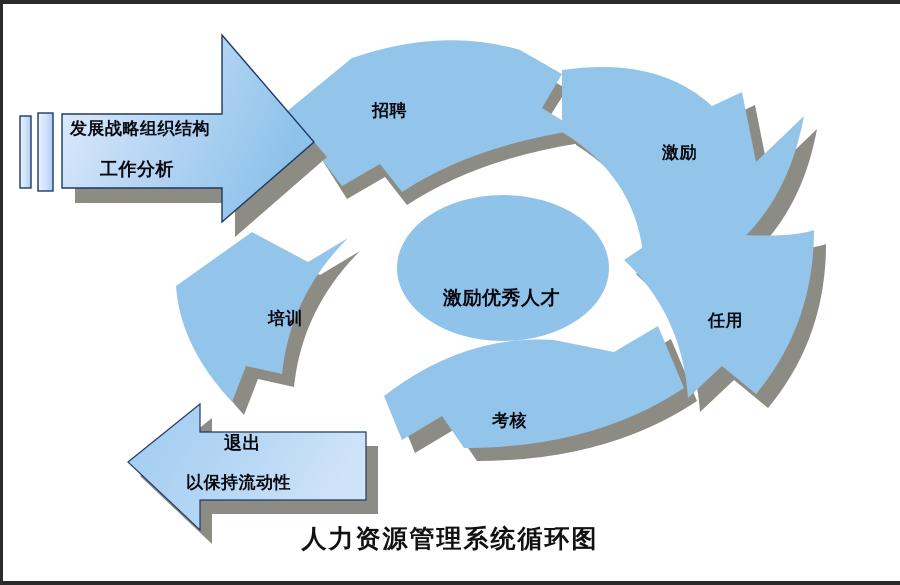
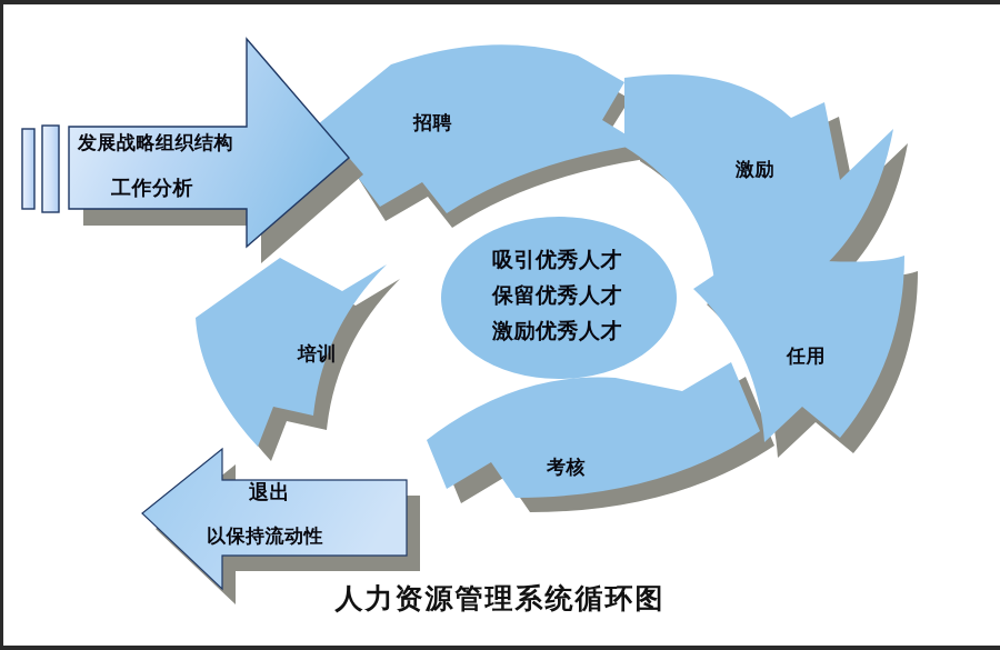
  发展战略组织结构
  工作分析
  招聘
  激励
  任用
  考核
  培训
+ 吸引优秀人才
+ 保留优秀人才
  激励优秀人才
  退出
  以保持流动性
  人力资源管理系统循环图
